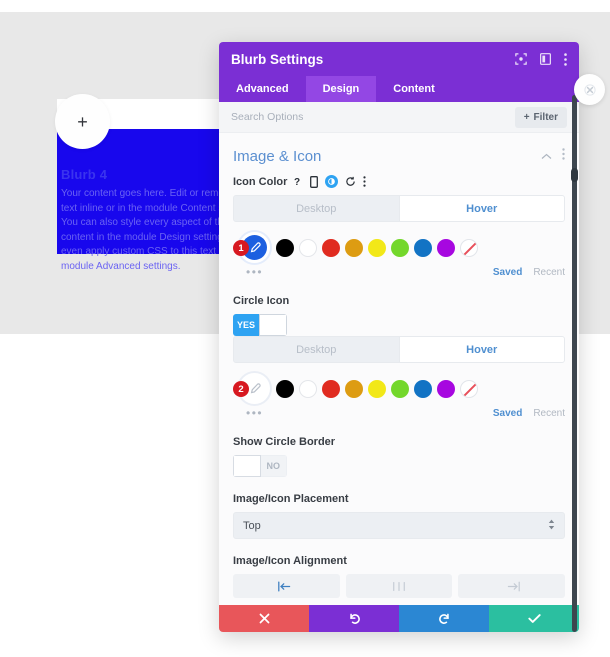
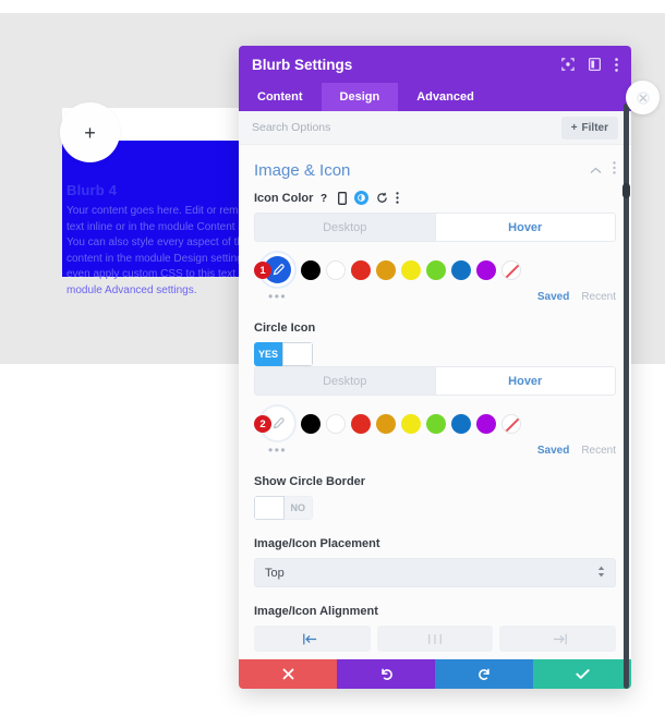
  +
  Blurb 4
  Your content goes here. Edit or rem text inline or in the module Content You can also style every aspect of t content in the module Design settin even apply custom CSS to this text module Advanced settings.
  Blurb Settings
- Advanced
+ Content
  Design
- Content
+ Advanced
  Search Options
  +
  Filter
  Image & Icon
  Icon Color
  ?
  Desktop
  Hover
  1
  •••
  Saved
  Recent
  Circle Icon
  YES
  Desktop
  Hover
  2
  •••
  Saved
  Recent
  Show Circle Border
  NO
  Image/Icon Placement
  Top
  Image/Icon Alignment
